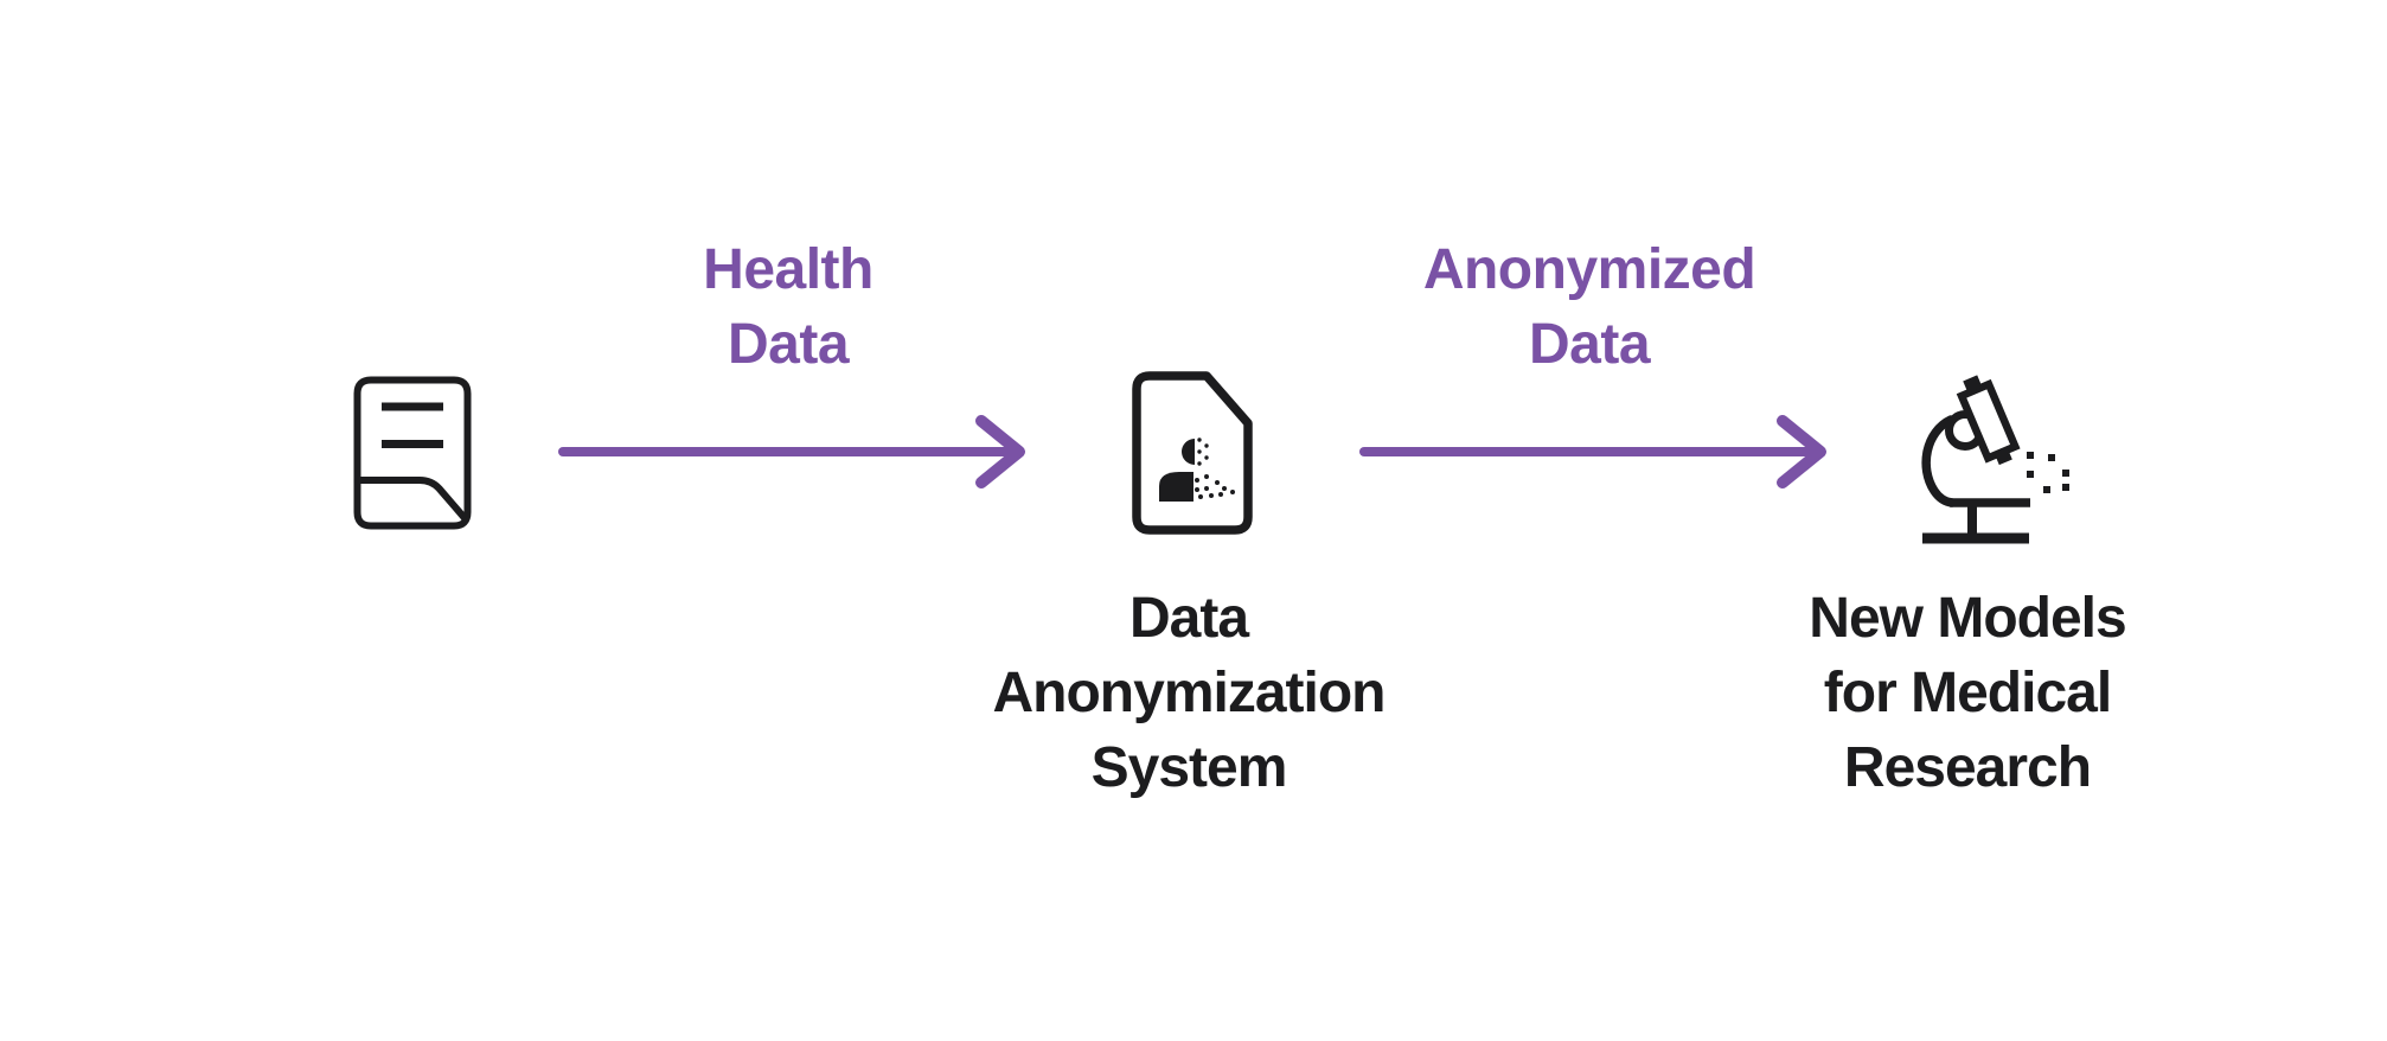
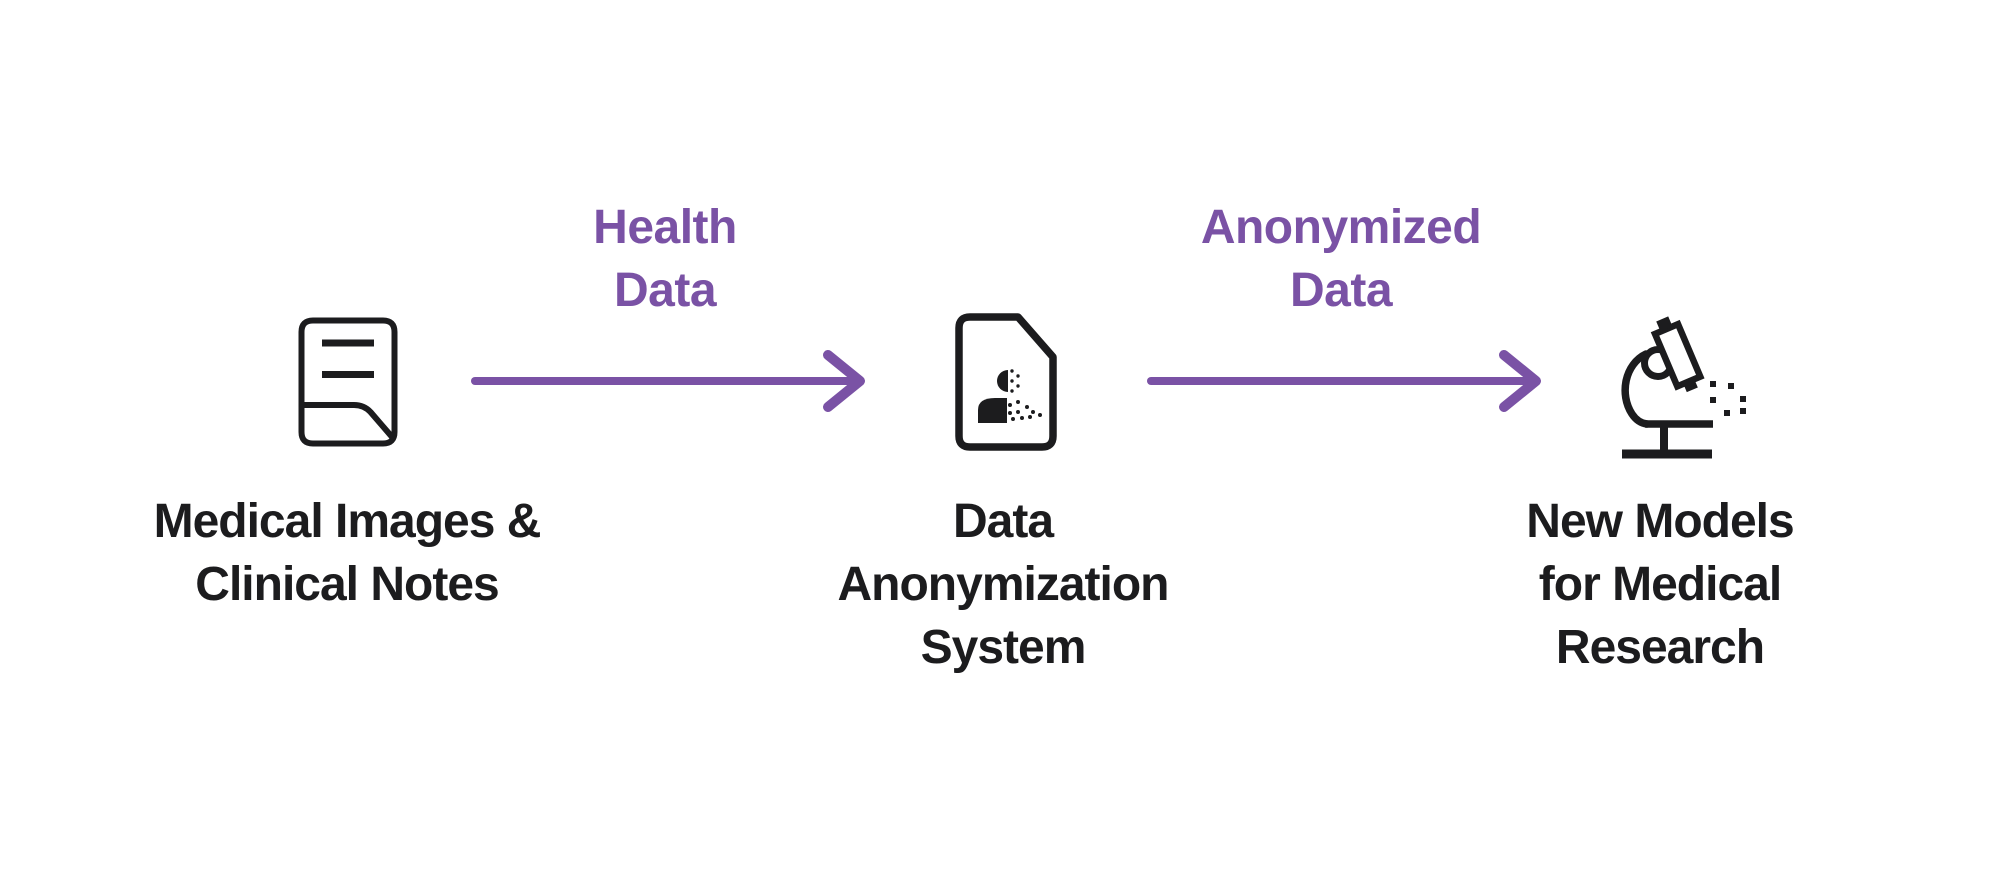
+ Medical Images &
+ Clinical Notes
  Health
  Data
  Data
  Anonymization
  System
  Anonymized
  Data
  New Models
  for Medical
  Research
